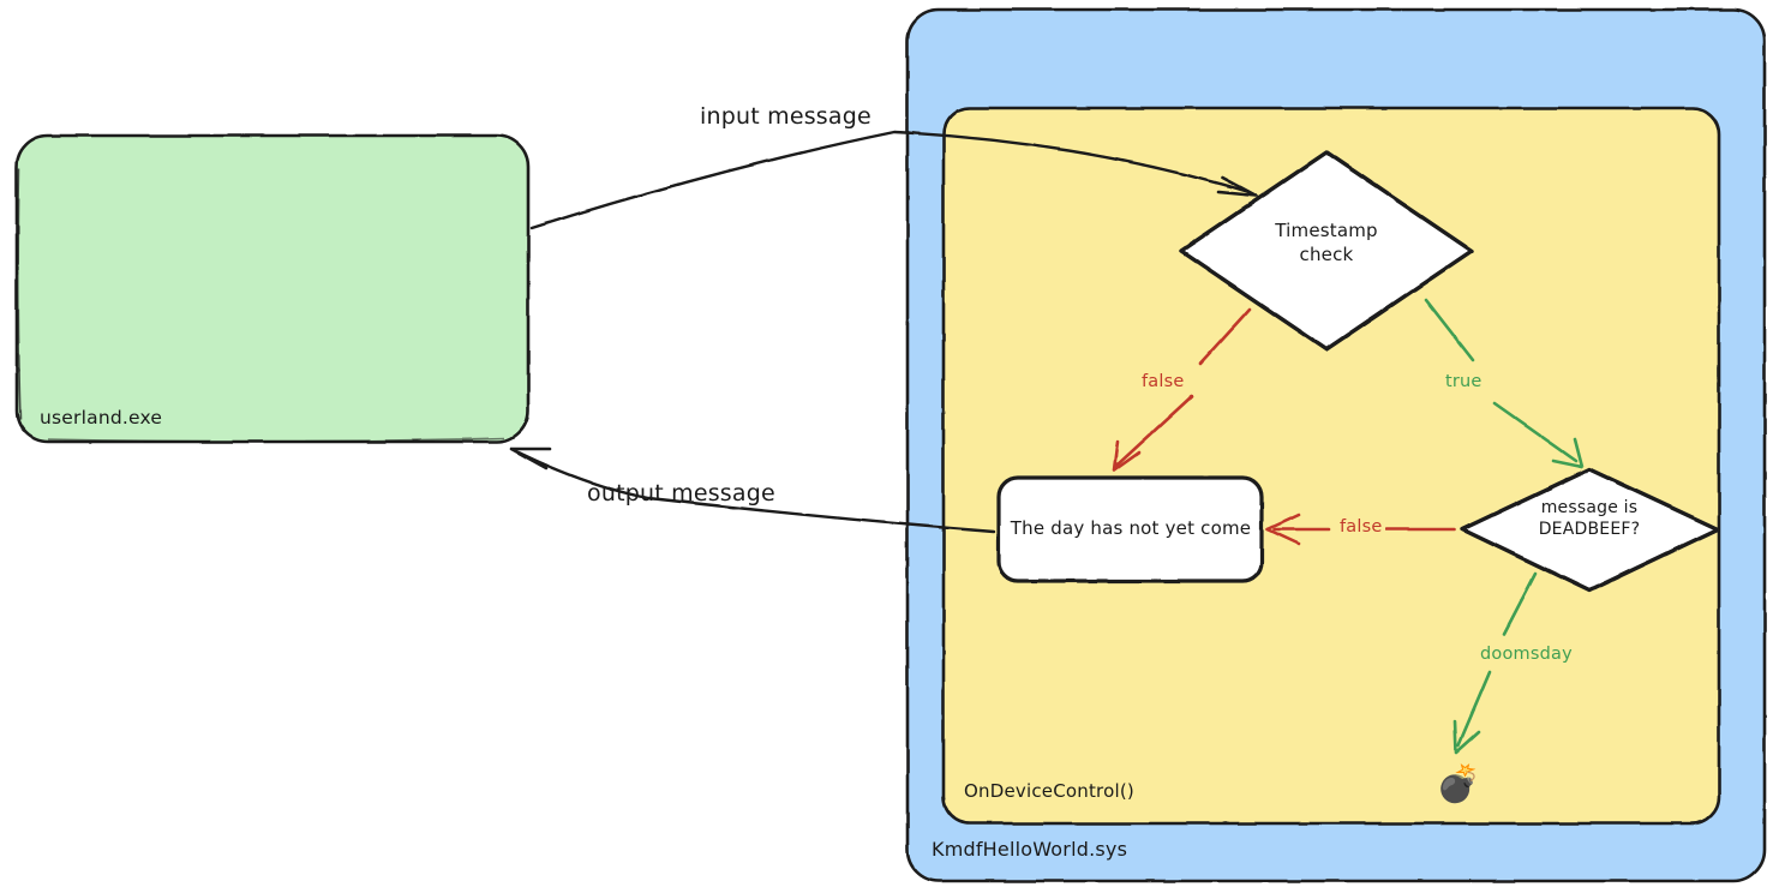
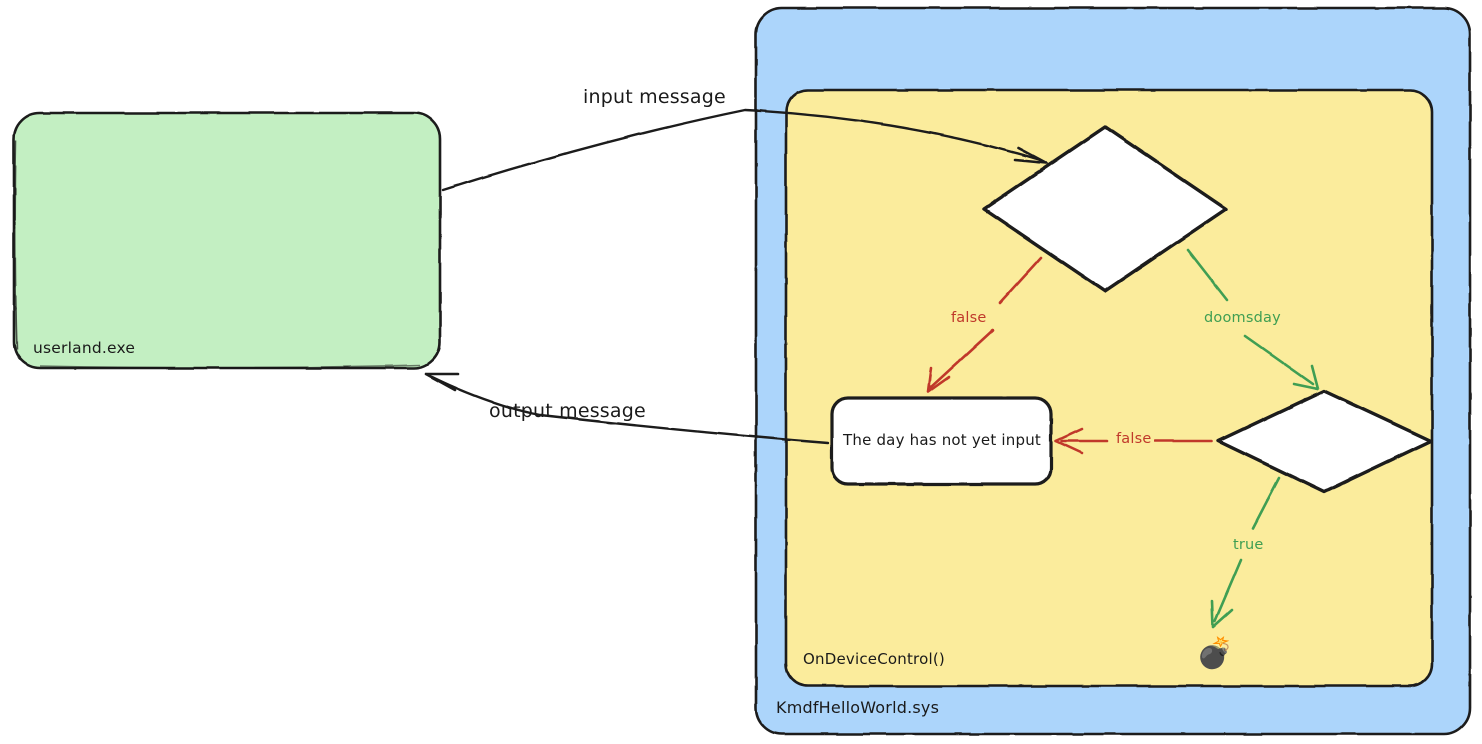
  userland.exe
  KmdfHelloWorld.sys
  OnDeviceControl()
- Timestamp
- check
- The day has not yet come
+ The day has not yet input
- message is
- DEADBEEF?
  💣
  input message
  output message
  false
- true
+ doomsday
  false
- doomsday
+ true
